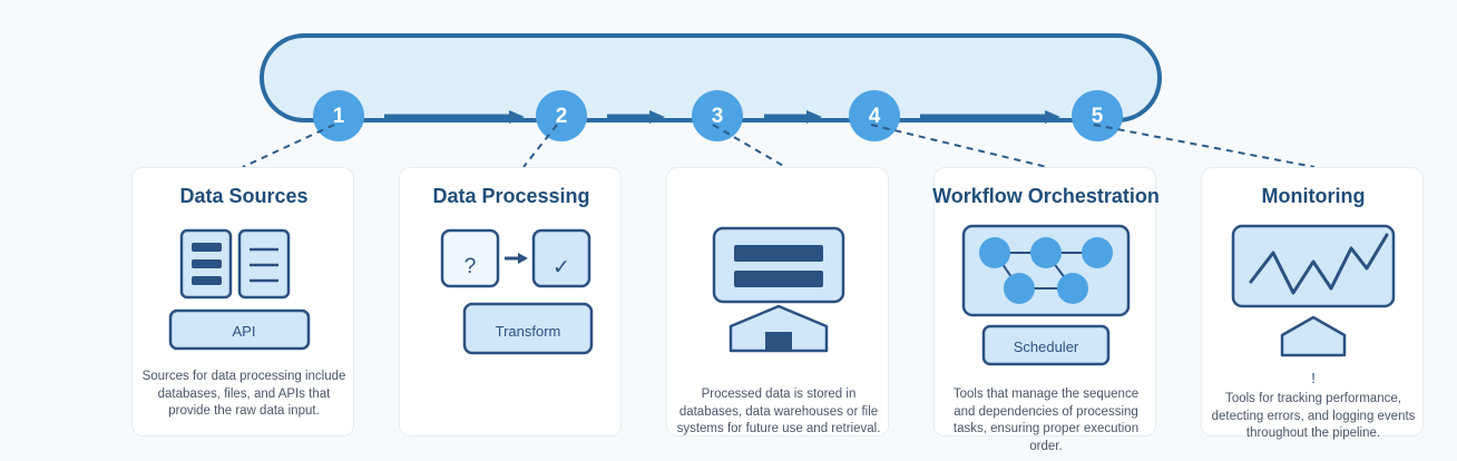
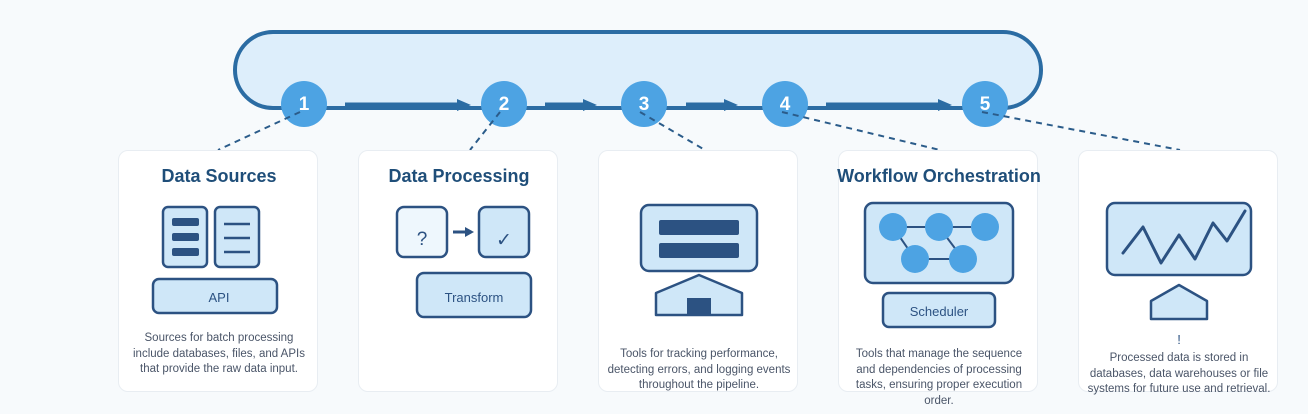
  1
  2
  3
  4
  5
  Data Sources
  API
- Sources for data processing include databases, files, and APIs that provide the raw data input.
+ Sources for batch processing include databases, files, and APIs that provide the raw data input.
  Data Processing
  ?
  ✓
  Transform
- Processed data is stored in databases, data warehouses or file systems for future use and retrieval.
+ Tools for tracking performance, detecting errors, and logging events throughout the pipeline.
  Workflow Orchestration
  Scheduler
  Tools that manage the sequence and dependencies of processing tasks, ensuring proper execution order.
- Monitoring
  !
- Tools for tracking performance, detecting errors, and logging events throughout the pipeline.
+ Processed data is stored in databases, data warehouses or file systems for future use and retrieval.
